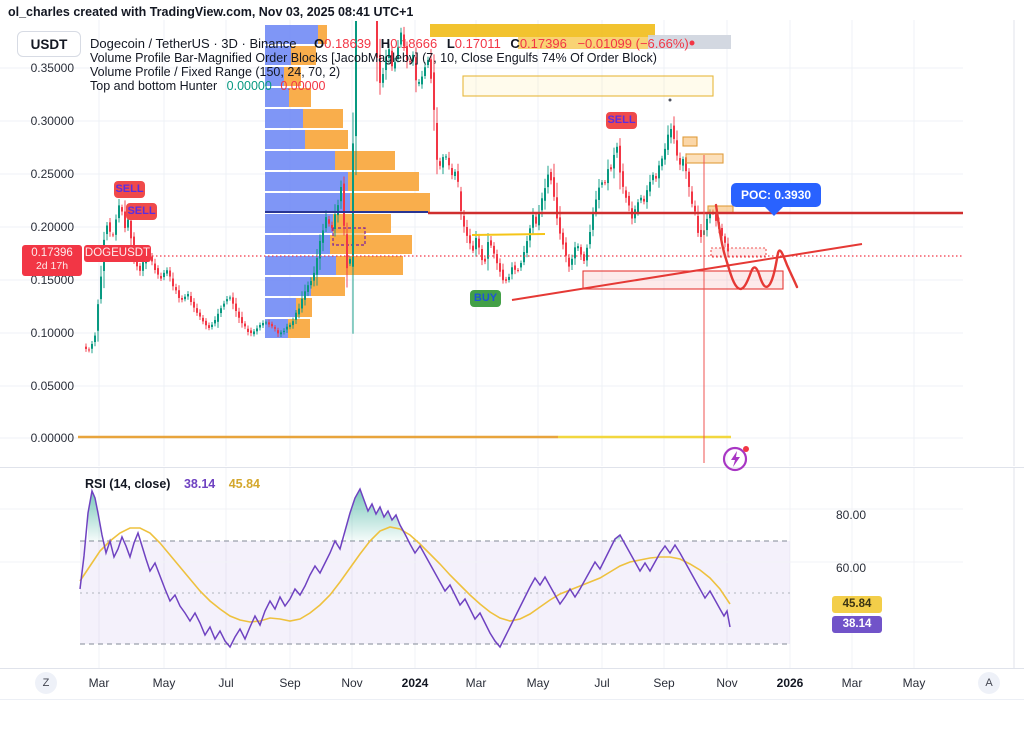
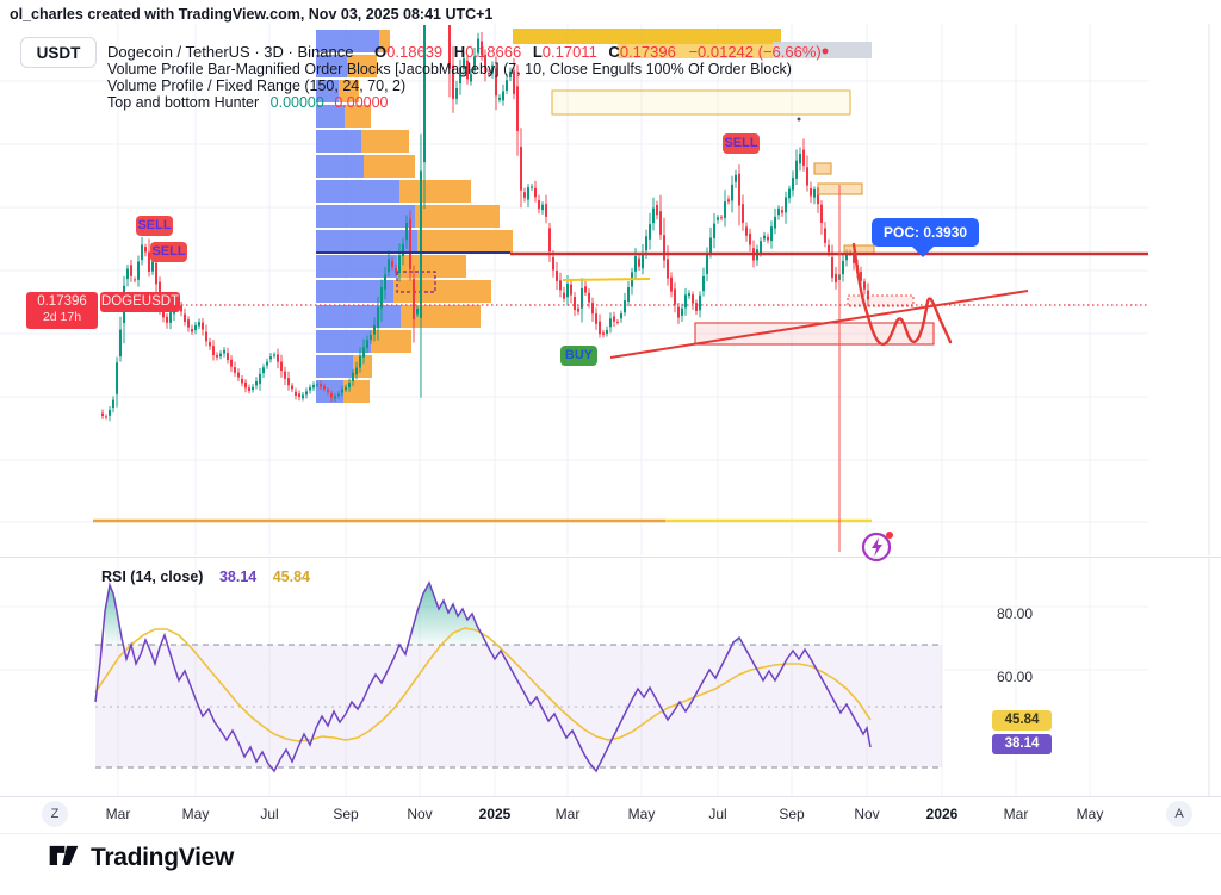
  ol_charles created with TradingView.com, Nov 03, 2025 08:41 UTC+1
  USDT
- Dogecoin / TetherUS · 3D · Binance O0.18639 H0.18666 L0.17011 C0.17396 −0.01099 (−6.66%)
+ Dogecoin / TetherUS · 3D · Binance O0.18639 H0.18666 L0.17011 C0.17396 −0.01242 (−6.66%)
- Volume Profile Bar-Magnified Order Blocks [JacobMagleby] (7, 10, Close Engulfs 74% Of Order Block)
+ Volume Profile Bar-Magnified Order Blocks [JacobMagleby] (7, 10, Close Engulfs 100% Of Order Block)
  Volume Profile / Fixed Range (150, 24, 70, 2)
  Top and bottom Hunter 0.00000 0.00000
- 0.35000
- 0.30000
- 0.25000
- 0.20000
- 0.15000
- 0.10000
- 0.05000
- 0.00000
  0.17396
  2d 17h
  DOGEUSDT
  SELL
  SELL
  SELL
  BUY
  POC: 0.3930
  RSI (14, close) 38.14 45.84
  80.00
  60.00
  45.84
  38.14
  Z
  Mar
  May
  Jul
  Sep
  Nov
- 2024
+ 2025
  Mar
  May
  Jul
  Sep
  Nov
  2026
  Mar
  May
  A
+ TradingView
